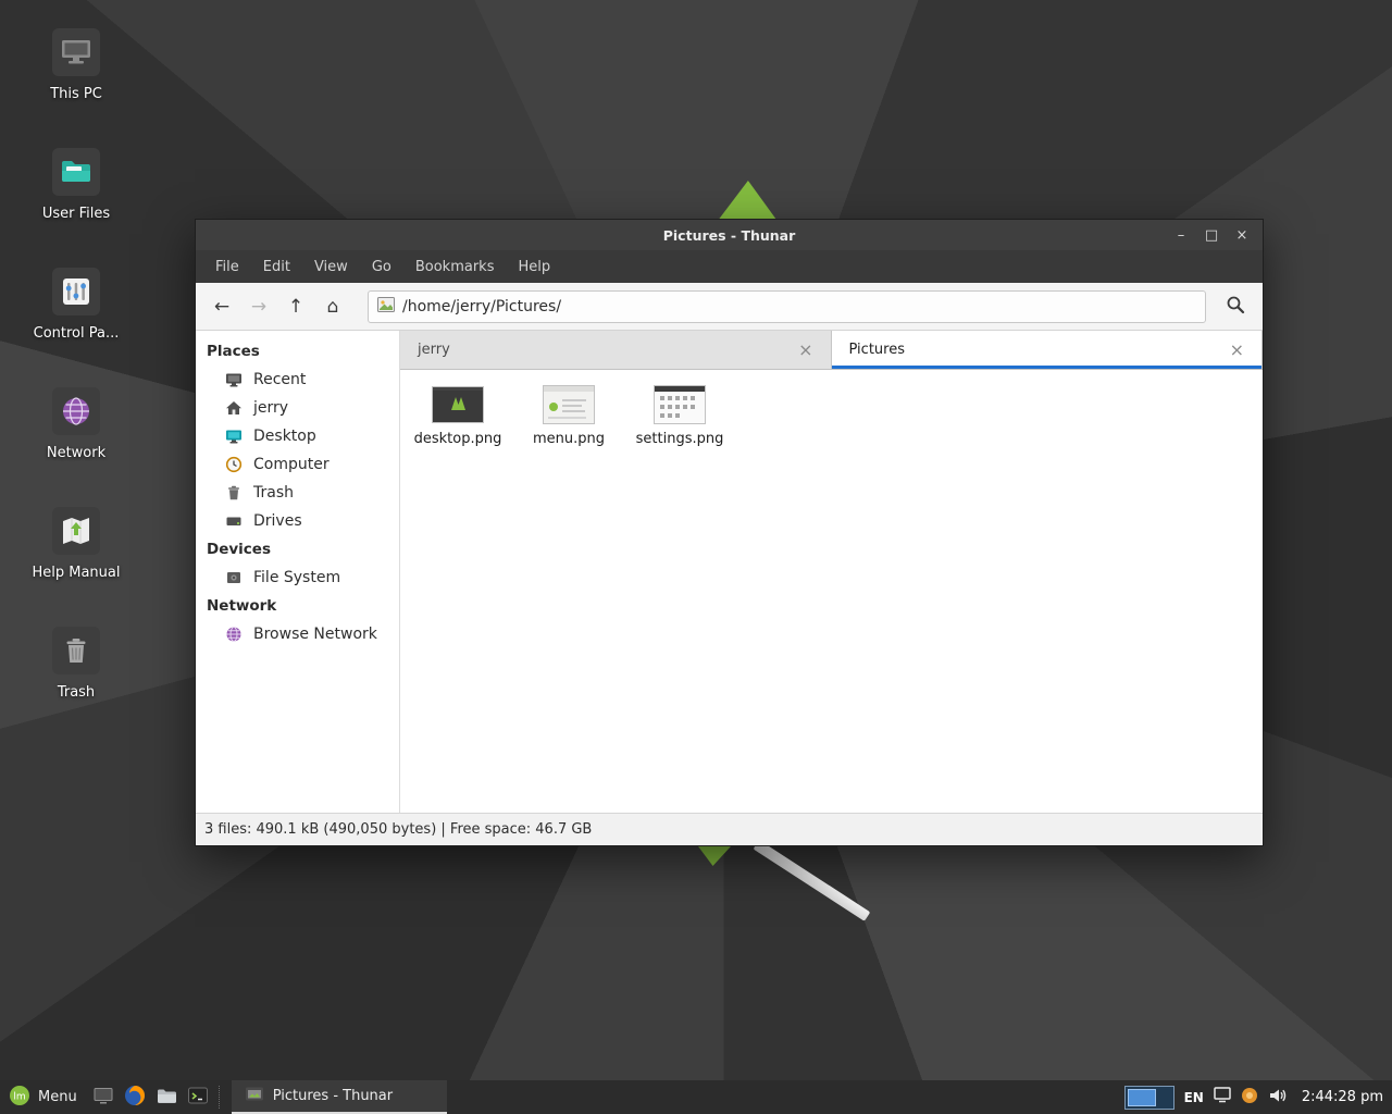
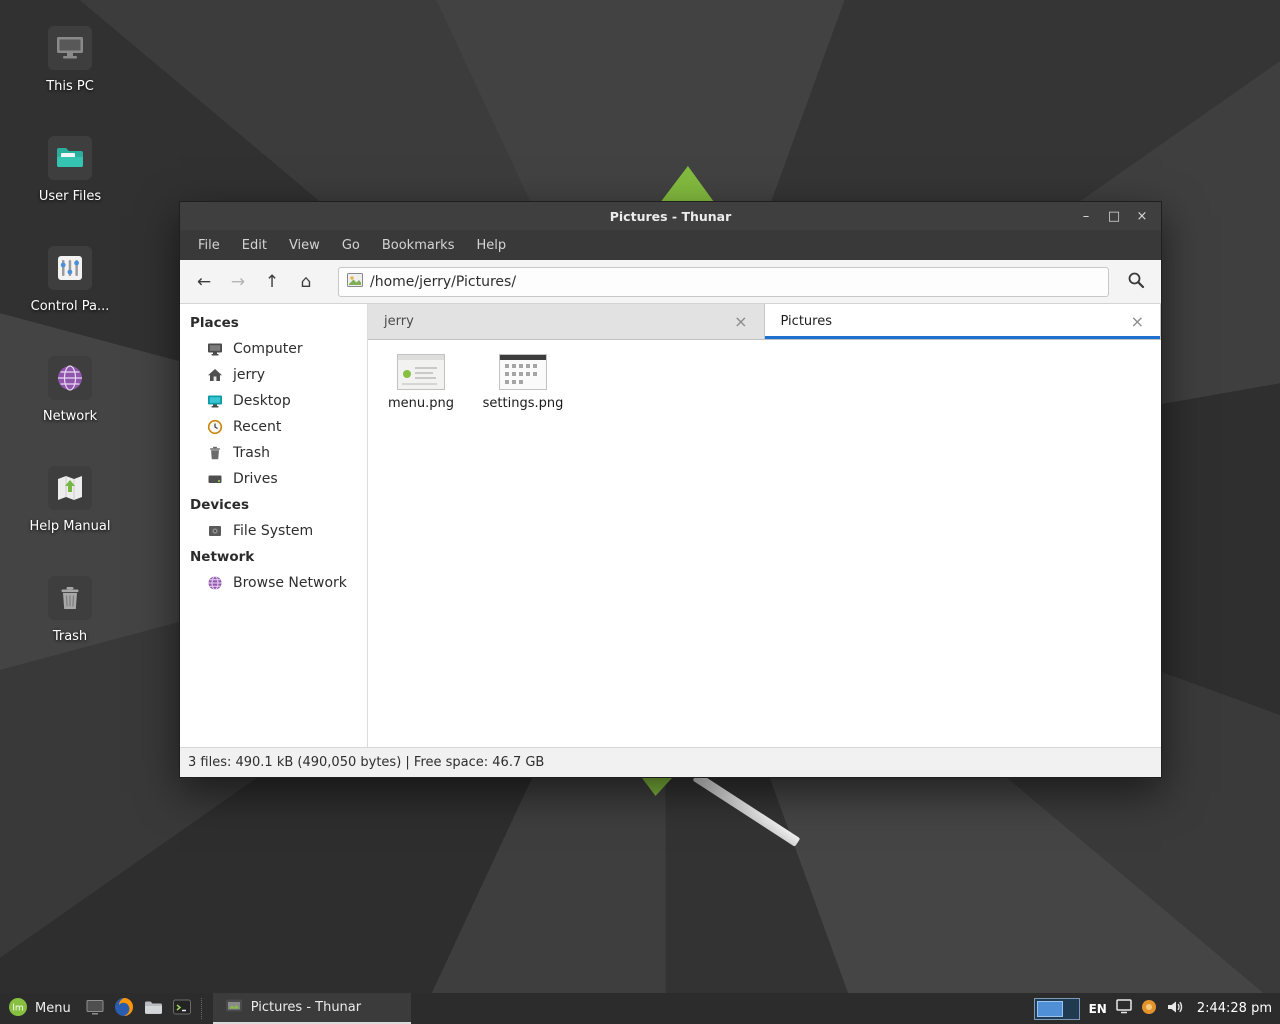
  This PC
  User Files
  Control Pa...
  Network
  Help Manual
  Trash
  Pictures - Thunar
  –
  □
  ×
  File
  Edit
  View
  Go
  Bookmarks
  Help
  ←
  →
  ↑
  ⌂
  /home/jerry/Pictures/
  Places
- Recent
+ Computer
  jerry
  Desktop
- Computer
+ Recent
  Trash
  Drives
  Devices
  File System
  Network
  Browse Network
  jerry
  ×
  Pictures
  ×
- desktop.png
  menu.png
  settings.png
  3 files: 490.1 kB (490,050 bytes) | Free space: 46.7 GB
  lm
  Menu
  Pictures - Thunar
  EN
  2:44:28 pm
